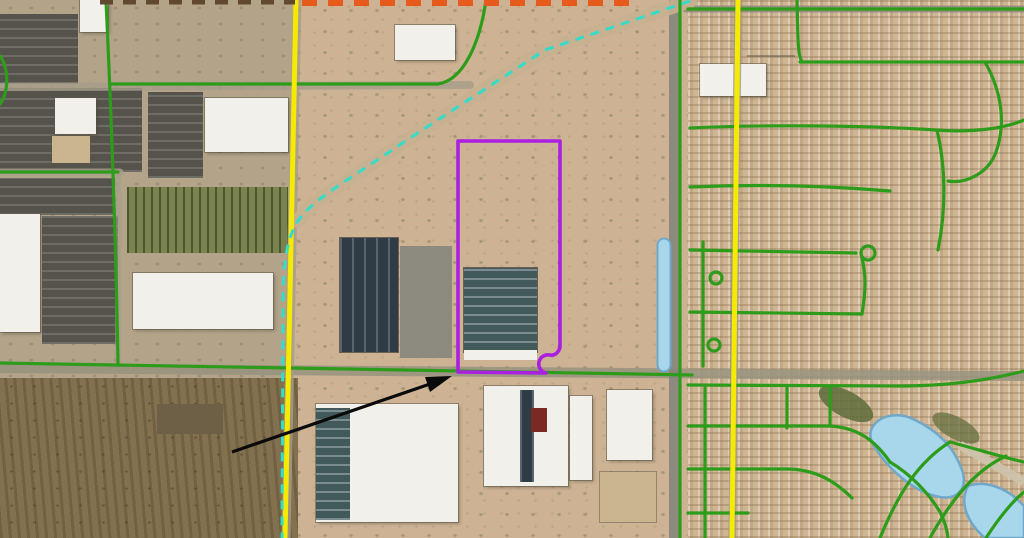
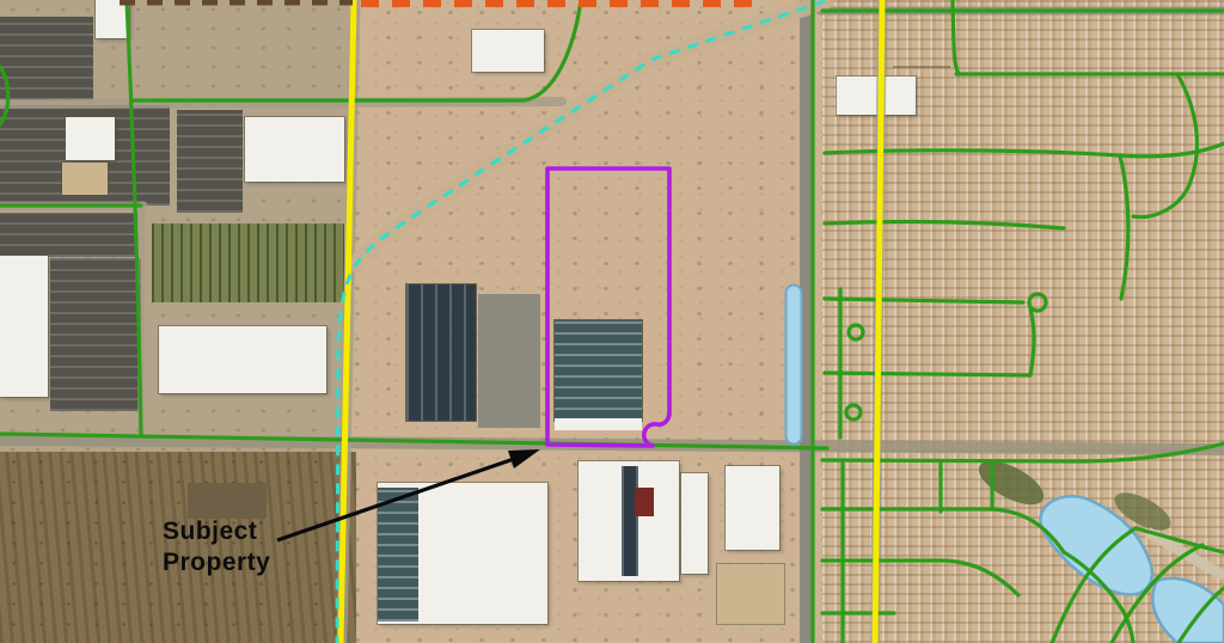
+ Subject
+ Property
